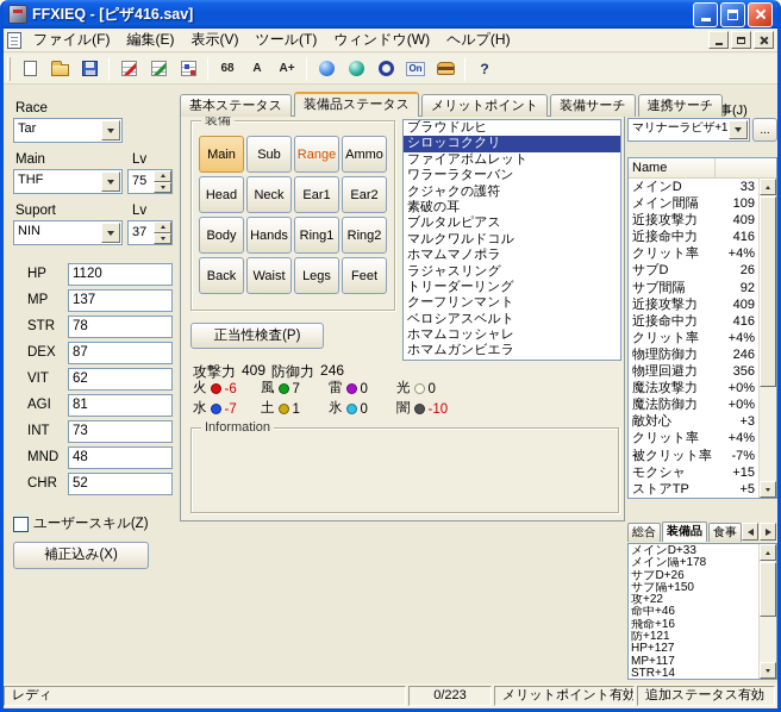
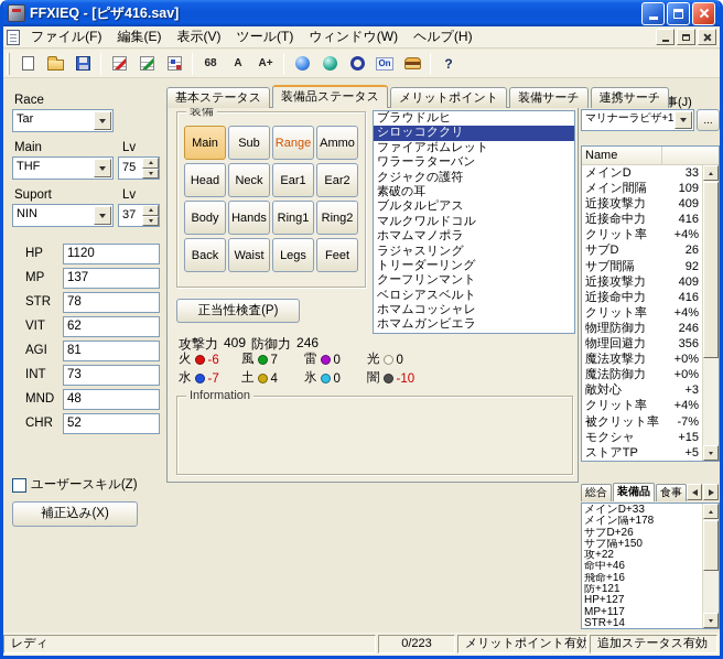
  FFXIEQ - [ピザ416.sav]
  ファイル(F)
  編集(E)
  表示(V)
  ツール(T)
  ウィンドウ(W)
  ヘルプ(H)
  68
  A
  A+
  On
  ?
  Race
  Tar
  Main
  Lv
  THF
  75
  Suport
  Lv
  NIN
  37
  HP
  1120
  MP
  137
  STR
  78
- DEX
- 87
  VIT
  62
  AGI
  81
  INT
  73
  MND
  48
  CHR
  52
  ユーザースキル(Z)
  補正込み(X)
  基本ステータス
  装備品ステータス
  メリットポイント
  装備サーチ
  連携サーチ
  装備
  Main
  Sub
  Range
  Ammo
  Head
  Neck
  Ear1
  Ear2
  Body
  Hands
  Ring1
  Ring2
  Back
  Waist
  Legs
  Feet
  正当性検査(P)
  攻撃力
  409
  防御力
  246
  火
  -6
  風
  7
  雷
  0
  光
  0
  水
  -7
  土
- 1
+ 4
  氷
  0
  闇
  -10
  Information
  ブラウドルヒ
  シロッコククリ
  ファイアボムレット
  ワラーラターバン
  クジャクの護符
  素破の耳
  ブルタルピアス
  マルクワルドコル
  ホマムマノポラ
  ラジャスリング
  トリーダーリング
  クーフリンマント
  ベロシアスベルト
  ホマムコッシャレ
  ホマムガンビエラ
  事(J)
  マリナーラピザ+1
  ...
  Name
  メインD
  33
  メイン間隔
  109
  近接攻撃力
  409
  近接命中力
  416
  クリット率
  +4%
  サブD
  26
  サブ間隔
  92
  近接攻撃力
  409
  近接命中力
  416
  クリット率
  +4%
  物理防御力
  246
  物理回避力
  356
  魔法攻撃力
  +0%
  魔法防御力
  +0%
  敵対心
  +3
  クリット率
  +4%
  被クリット率
  -7%
  モクシャ
  +15
  ストアTP
  +5
  総合
  装備品
  食事
  メインD+33
  メイン隔+178
  サブD+26
  サブ隔+150
  攻+22
  命中+46
  飛命+16
  防+121
  HP+127
  MP+117
  STR+14
  レディ
  0/223
  メリットポイント有効
  追加ステータス有効
